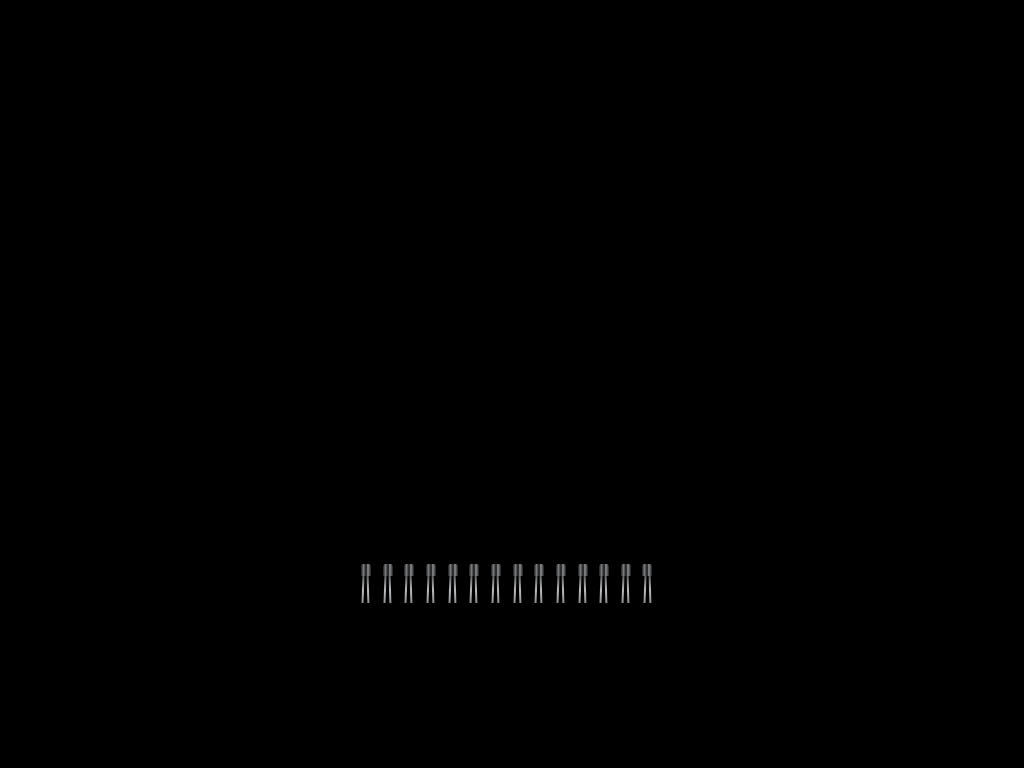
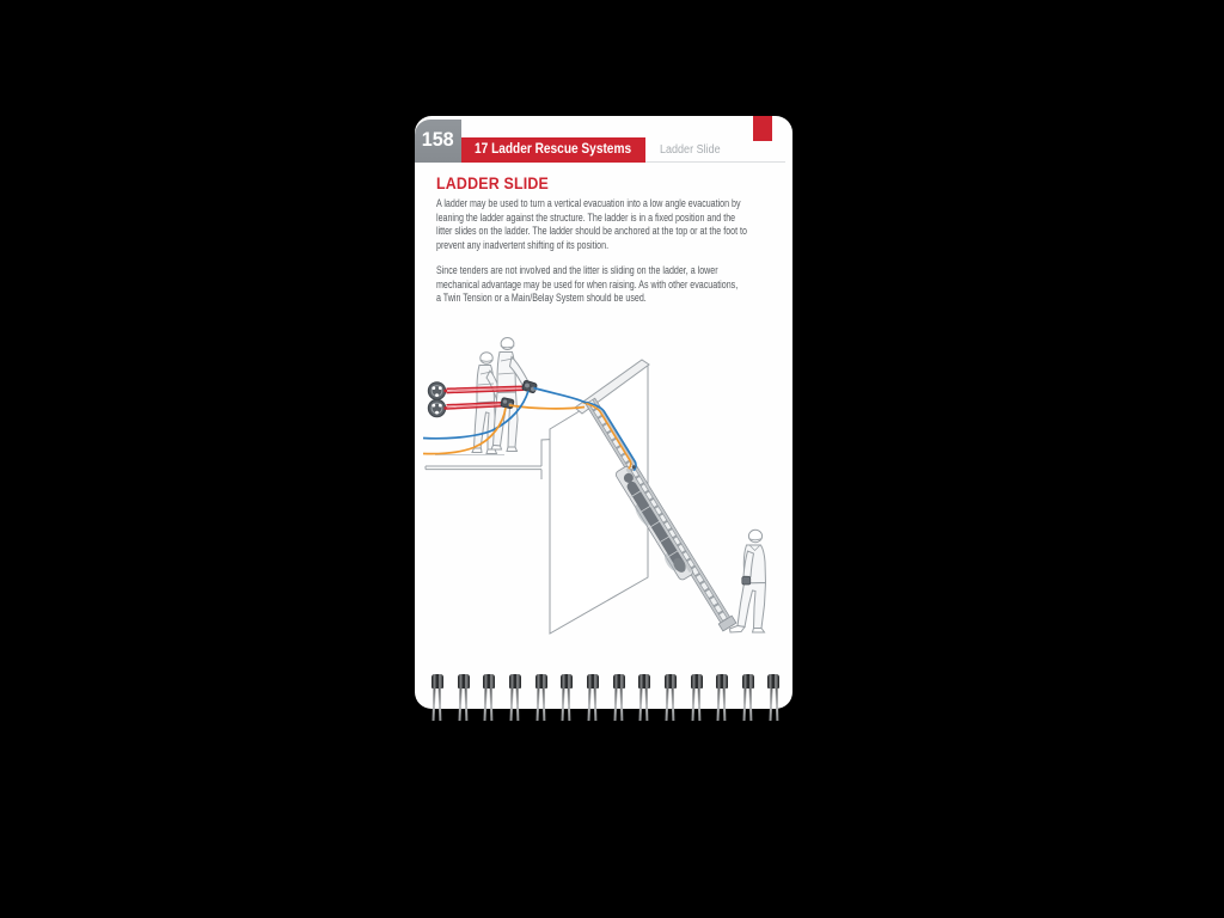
+ 158
+ 17 Ladder Rescue Systems
+ Ladder Slide
+ LADDER SLIDE
+ A ladder may be used to turn a vertical evacuation into a low angle evacuation by
+ leaning the ladder against the structure. The ladder is in a fixed position and the
+ litter slides on the ladder. The ladder should be anchored at the top or at the foot to
+ prevent any inadvertent shifting of its position.
+ Since tenders are not involved and the litter is sliding on the ladder, a lower
+ mechanical advantage may be used for when raising. As with other evacuations,
+ a Twin Tension or a Main/Belay System should be used.
